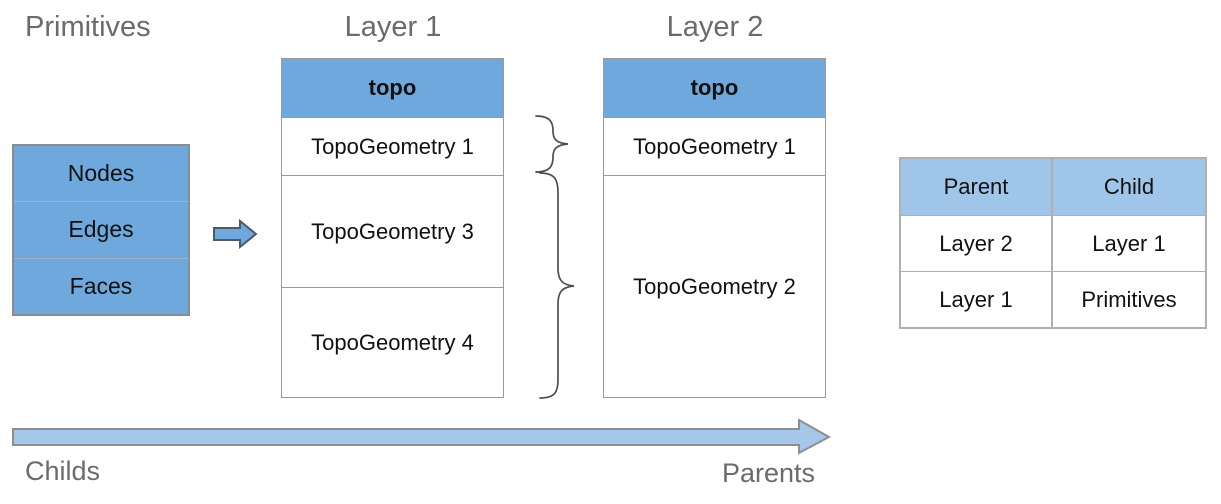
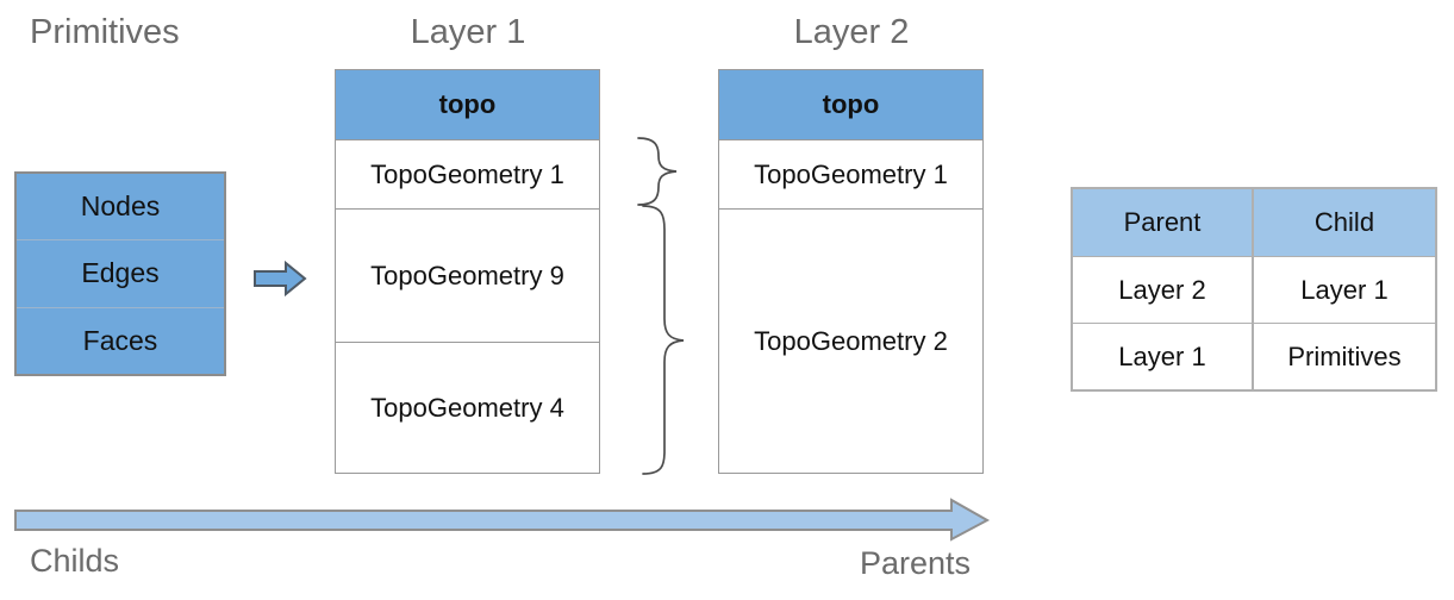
  Primitives
  Layer 1
  Layer 2
  Nodes
  Edges
  Faces
  topo
  TopoGeometry 1
- TopoGeometry 3
+ TopoGeometry 9
  TopoGeometry 4
  topo
  TopoGeometry 1
  TopoGeometry 2
  Parent
  Child
  Layer 2
  Layer 1
  Layer 1
  Primitives
  Childs
  Parents
